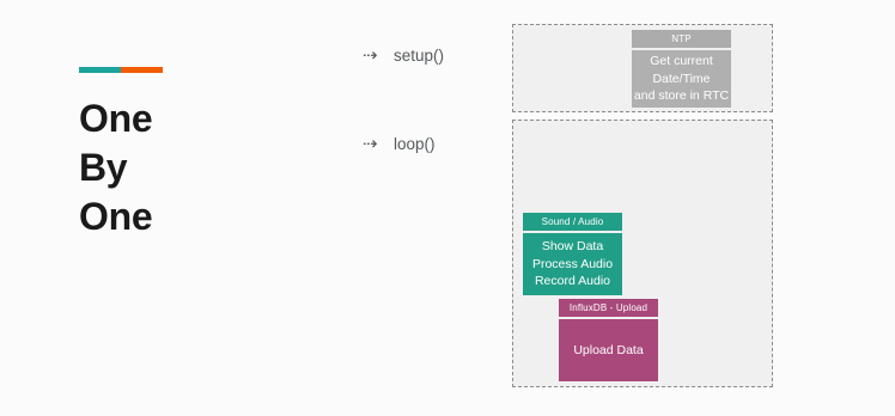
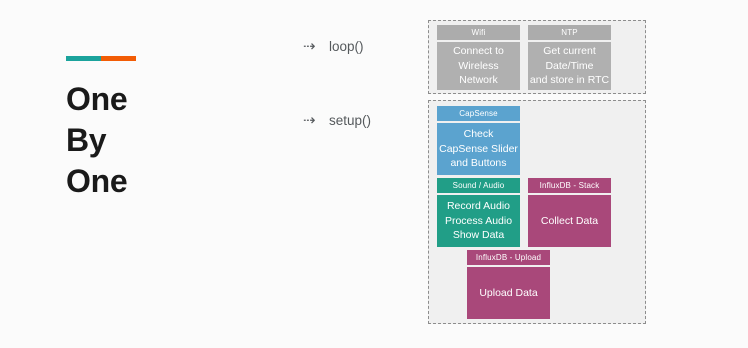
  One
  By
  One
  ⇢
- setup()
+ loop()
  ⇢
- loop()
+ setup()
+ Wifi
+ Connect to
+ Wireless
+ Network
  NTP
  Get current
  Date/Time
  and store in RTC
+ CapSense
+ Check
+ CapSense Slider
+ and Buttons
  Sound / Audio
- Show Data
+ Record Audio
  Process Audio
- Record Audio
+ Show Data
+ InfluxDB - Stack
+ Collect Data
  InfluxDB - Upload
  Upload Data
